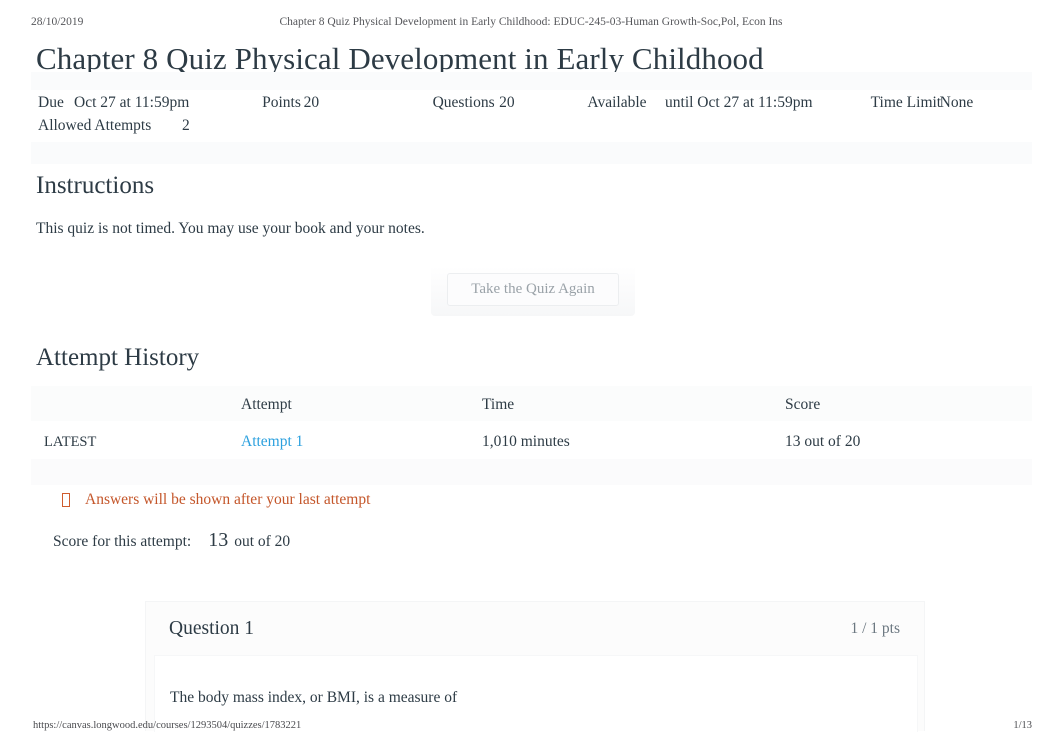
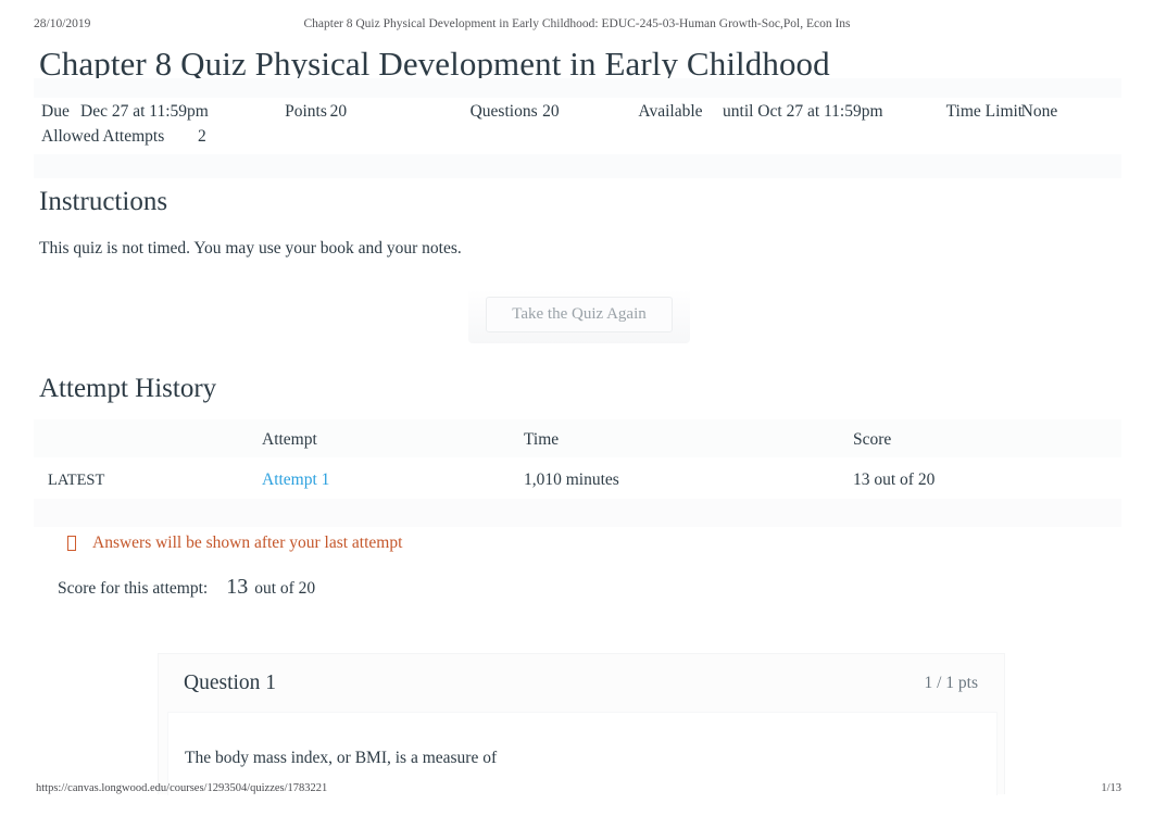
  28/10/2019
  Chapter 8 Quiz Physical Development in Early Childhood: EDUC-245-03-Human Growth-Soc,Pol, Econ Ins
  Chapter 8 Quiz Physical Development in Early Childhood
  Due
- Oct 27 at 11:59pm
+ Dec 27 at 11:59pm
  Points
  20
  Questions
  20
  Available
  until Oct 27 at 11:59pm
  Time Limit
  None
  Allowed Attempts
  2
  Instructions
  This quiz is not timed. You may use your book and your notes.
  Take the Quiz Again
  Attempt History
  Attempt
  Time
  Score
  LATEST
  Attempt 1
  1,010 minutes
  13 out of 20
  Answers will be shown after your last attempt
  Score for this attempt:
  13
  out of 20
  Question 1
  1 / 1 pts
  The body mass index, or BMI, is a measure of
  https://canvas.longwood.edu/courses/1293504/quizzes/1783221
  1/13
